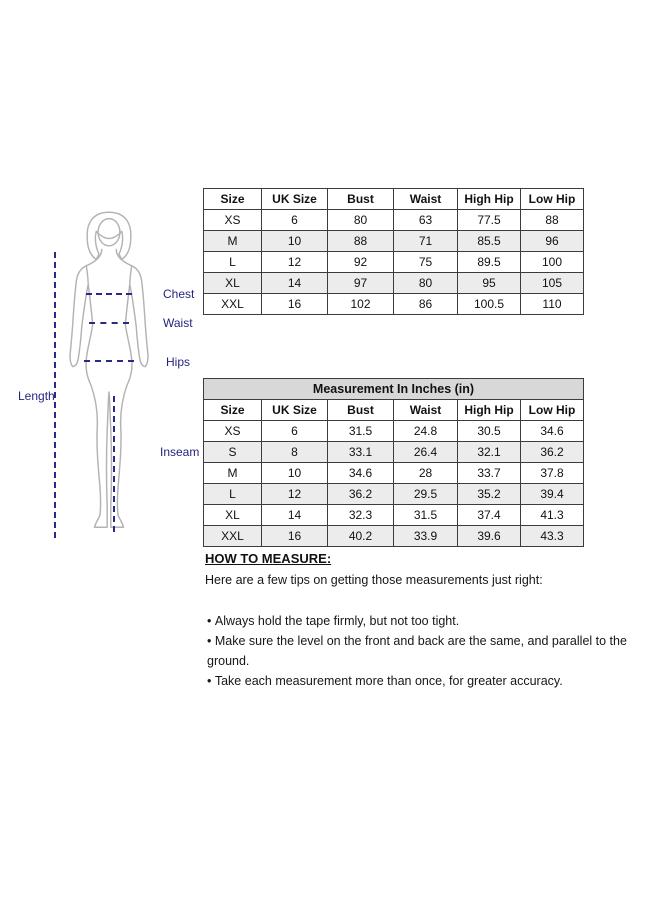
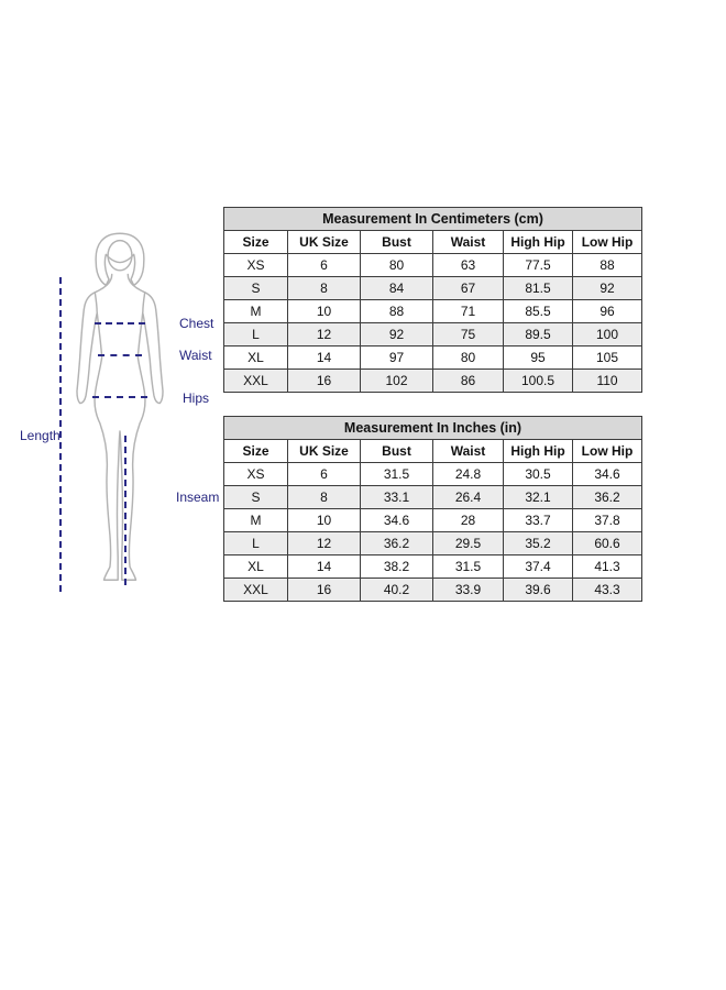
  Chest
  Waist
  Hips
  Length
  Inseam
+ Measurement In Centimeters (cm)
  Size	UK Size	Bust	Waist	High Hip	Low Hip
  XS	6	80	63	77.5	88
+ S	8	84	67	81.5	92
  M	10	88	71	85.5	96
  L	12	92	75	89.5	100
  XL	14	97	80	95	105
  XXL	16	102	86	100.5	110
  Measurement In Inches (in)
  Size	UK Size	Bust	Waist	High Hip	Low Hip
  XS	6	31.5	24.8	30.5	34.6
  S	8	33.1	26.4	32.1	36.2
  M	10	34.6	28	33.7	37.8
- L	12	36.2	29.5	35.2	39.4
+ L	12	36.2	29.5	35.2	60.6
- XL	14	32.3	31.5	37.4	41.3
+ XL	14	38.2	31.5	37.4	41.3
  XXL	16	40.2	33.9	39.6	43.3
- HOW TO MEASURE:
- Here are a few tips on getting those measurements just right:
- Always hold the tape firmly, but not too tight.
- Make sure the level on the front and back are the same, and parallel to the ground.
- Take each measurement more than once, for greater accuracy.
